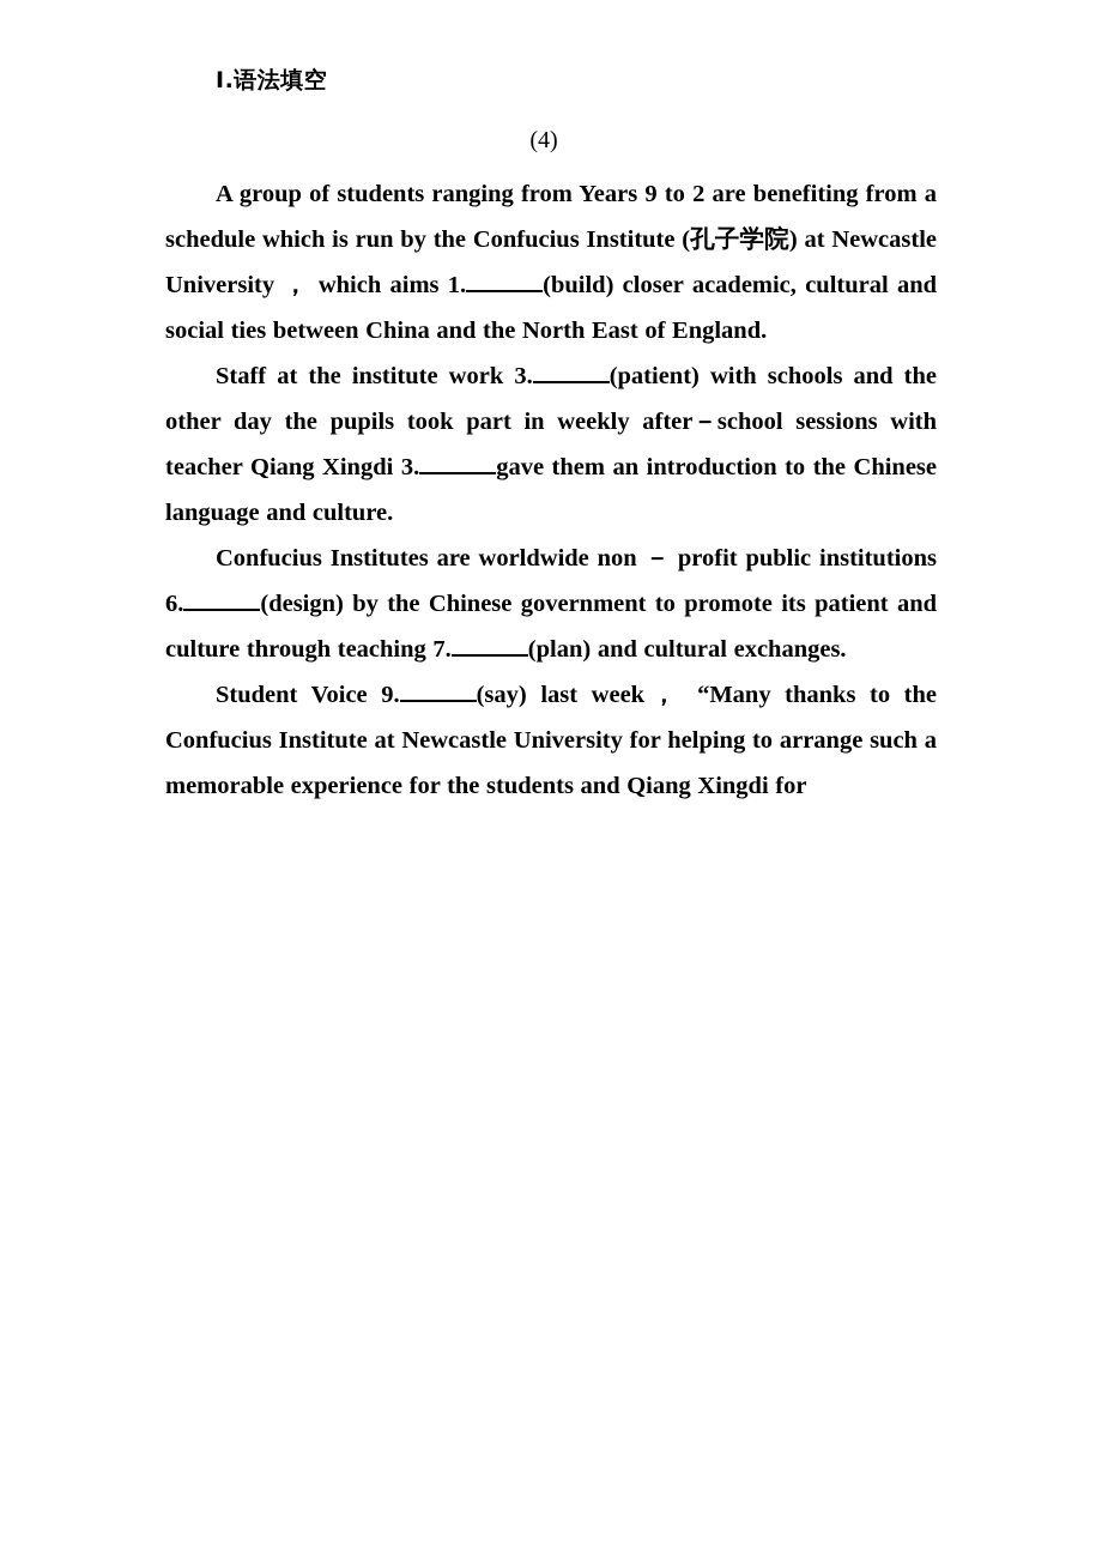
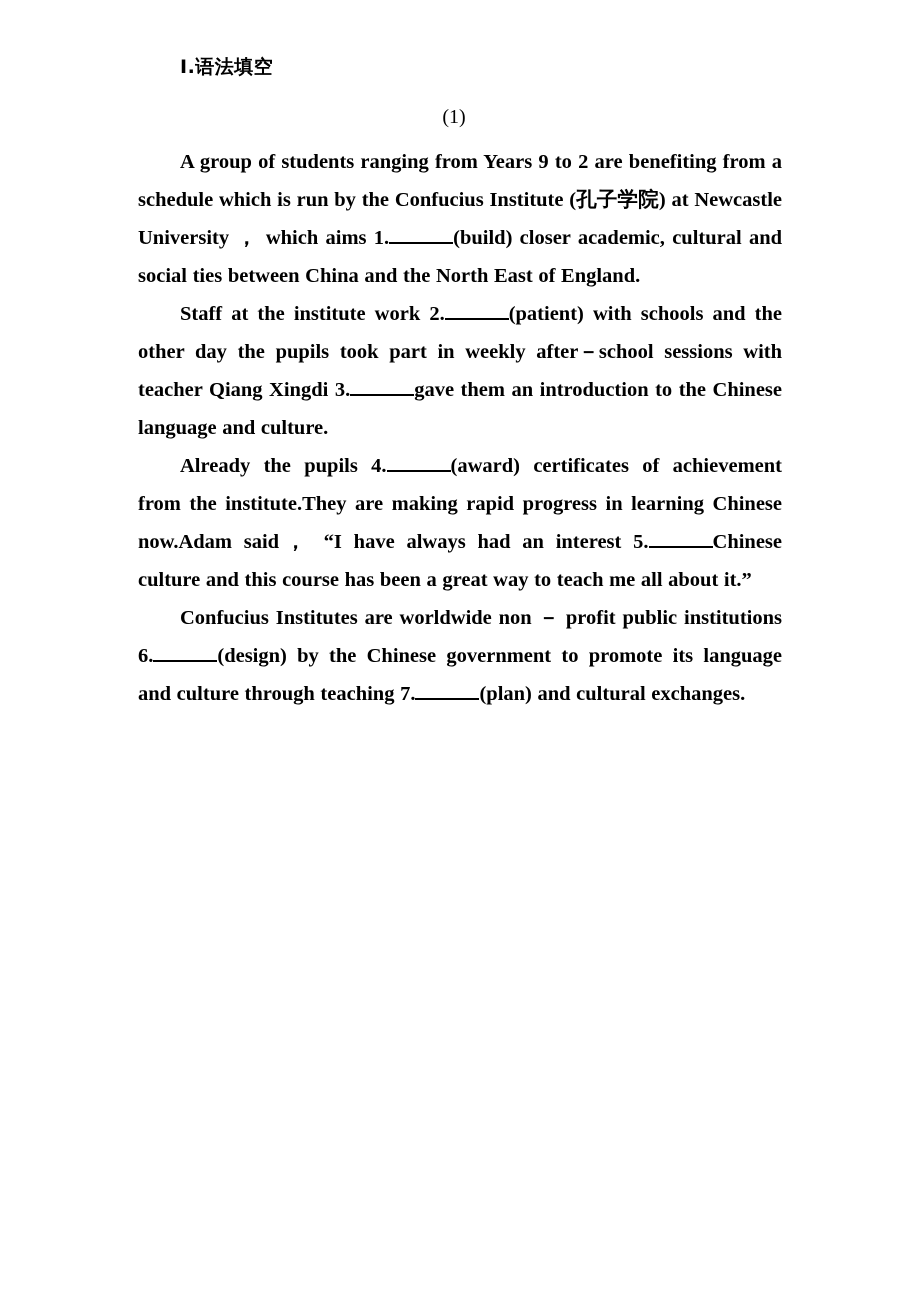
  Ⅰ.语法填空
- (4)
+ (1)
  A group of students ranging from Years 9 to 2 are benefiting from a schedule which is run by the Confucius Institute (孔子学院) at Newcastle University ， which aims 1. (build) closer academic, cultural and social ties between China and the North East of England.
- Staff at the institute work 3. (patient) with schools and the other day the pupils took part in weekly after－school sessions with teacher Qiang Xingdi 3. gave them an introduction to the Chinese language and culture.
+ Staff at the institute work 2. (patient) with schools and the other day the pupils took part in weekly after－school sessions with teacher Qiang Xingdi 3. gave them an introduction to the Chinese language and culture.
+ Already the pupils 4. (award) certificates of achievement from the institute.They are making rapid progress in learning Chinese now.Adam said， “I have always had an interest 5. Chinese culture and this course has been a great way to teach me all about it.”
- Confucius Institutes are worldwide non － profit public institutions 6. (design) by the Chinese government to promote its patient and culture through teaching 7. (plan) and cultural exchanges.
+ Confucius Institutes are worldwide non － profit public institutions 6. (design) by the Chinese government to promote its language and culture through teaching 7. (plan) and cultural exchanges.
- Student Voice 9. (say) last week， “Many thanks to the Confucius Institute at Newcastle University for helping to arrange such a memorable experience for the students and Qiang Xingdi for
